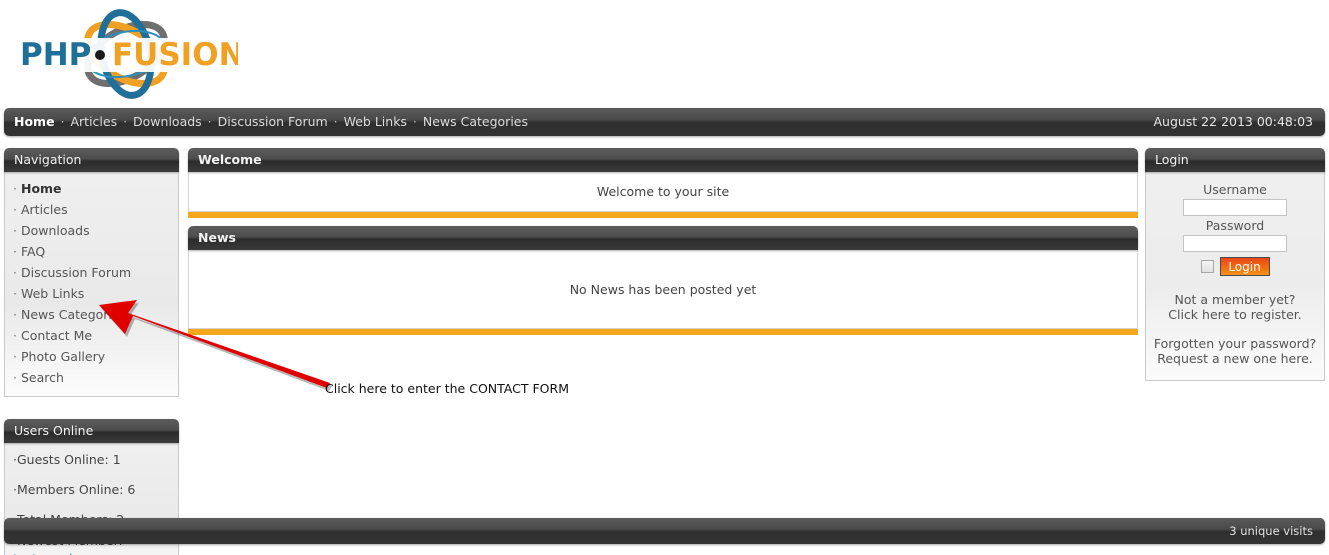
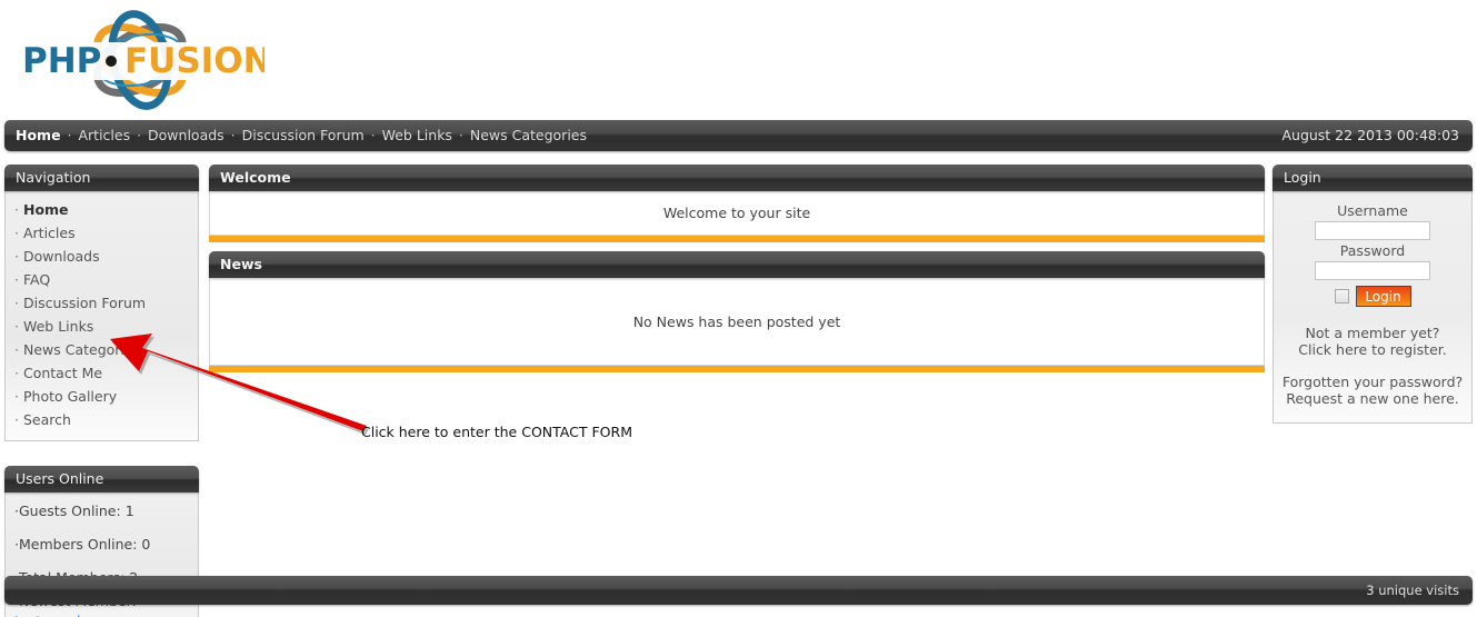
  PHP
  FUSION
  Home · Articles · Downloads · Discussion Forum · Web Links · News Categories
  August 22 2013 00:48:03
  Navigation
  · Home
  · Articles
  · Downloads
  · FAQ
  · Discussion Forum
  · Web Links
  · News Categor
  · Contact Me
  · Photo Gallery
  · Search
  Users Online
  ·Guests Online: 1
- ·Members Online: 6
+ ·Members Online: 0
  Welcome
  Welcome to your site
  News
  No News has been posted yet
  Login
  Username
  Password
  Login
  Not a member yet?
  Click here to register.
  Forgotten your password?
  Request a new one here.
  Click here to enter the CONTACT FORM
  3 unique visits
